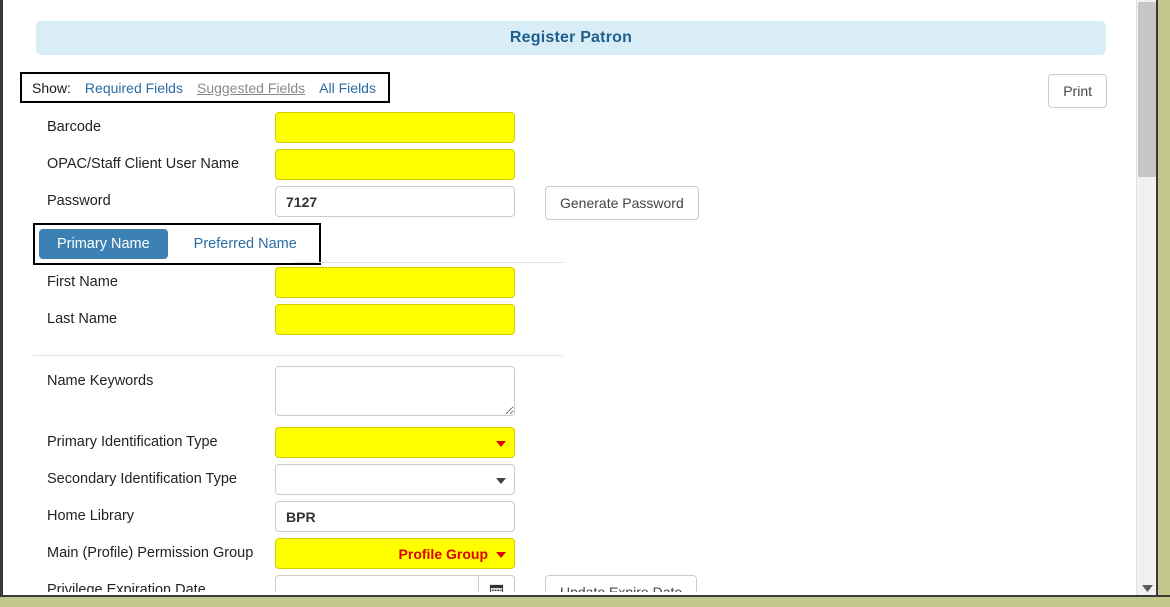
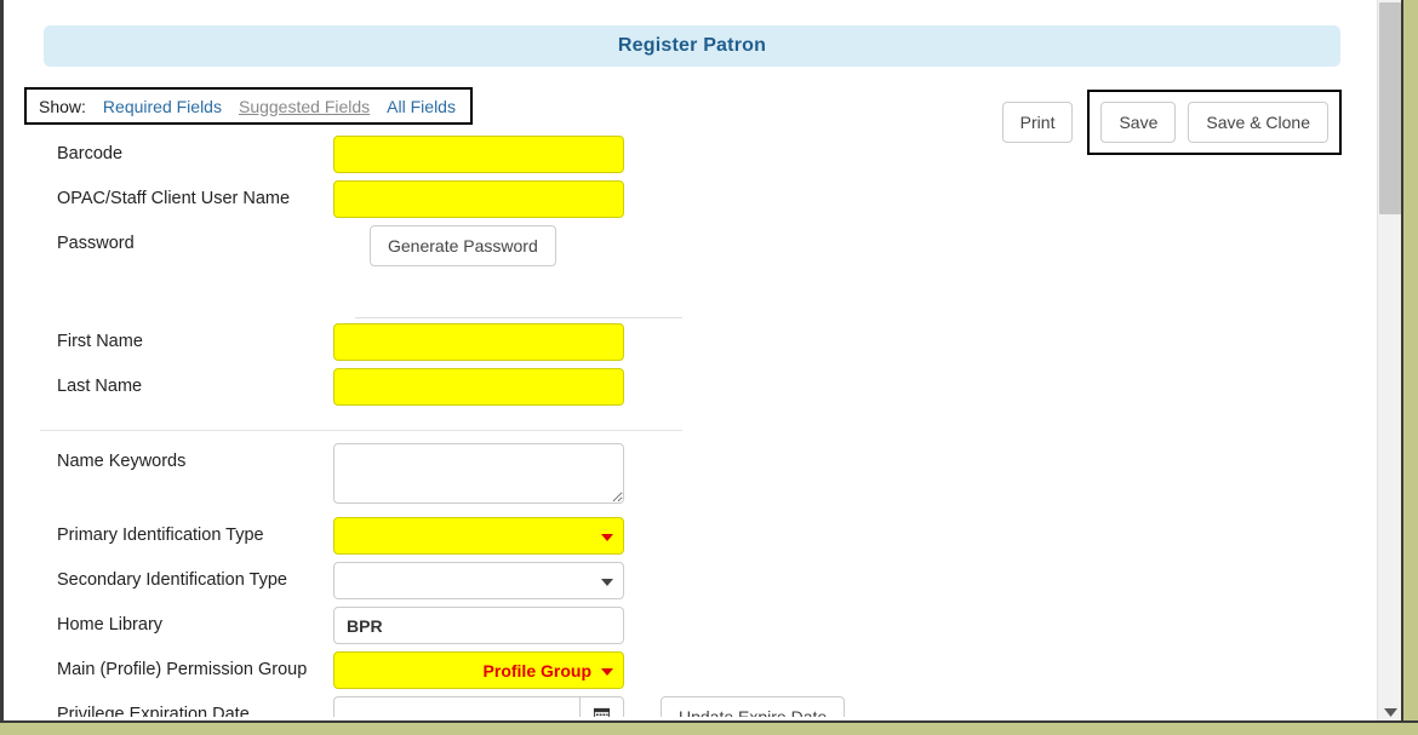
  Register Patron
  Show:
  Required Fields
  Suggested Fields
  All Fields
  Print
+ Save
+ Save & Clone
  Barcode
  OPAC/Staff Client User Name
  Password
- 7127
  Generate Password
- Primary Name
- Preferred Name
  First Name
  Last Name
  Name Keywords
  Primary Identification Type
  Secondary Identification Type
  Home Library
  BPR
  Main (Profile) Permission Group
  Profile Group
  Privilege Expiration Date
